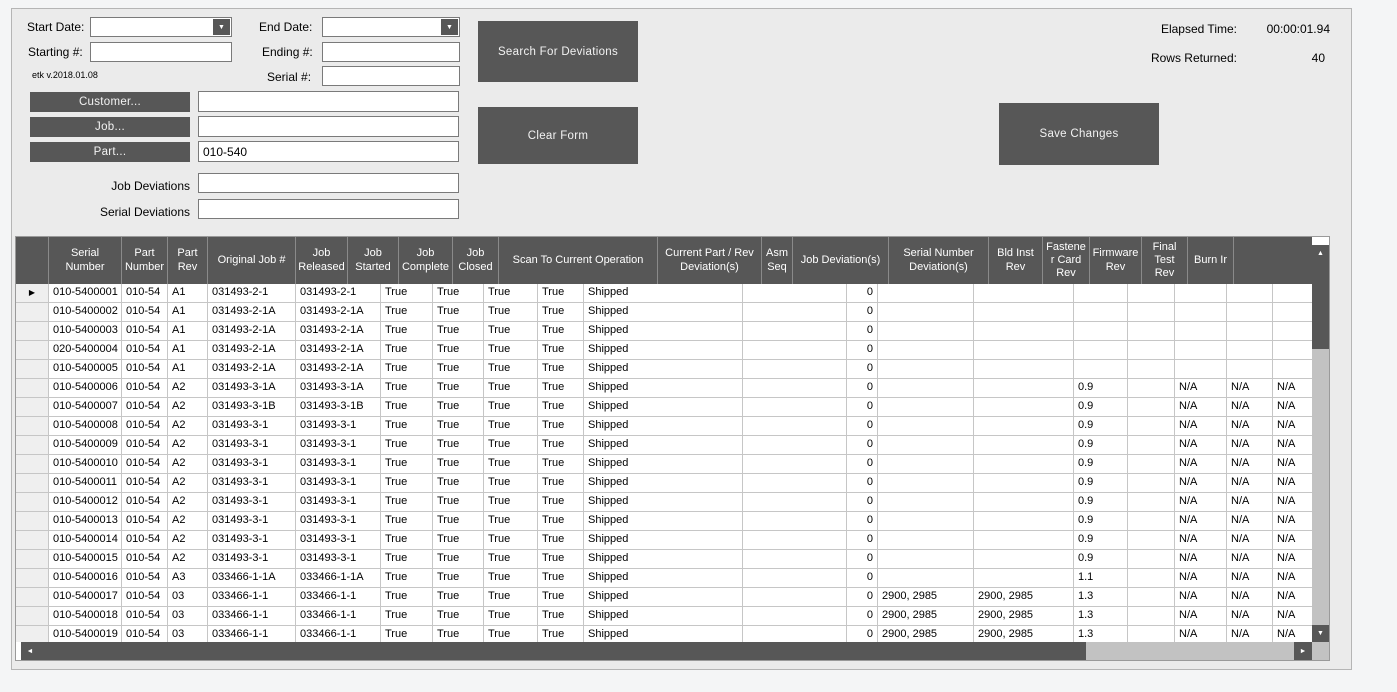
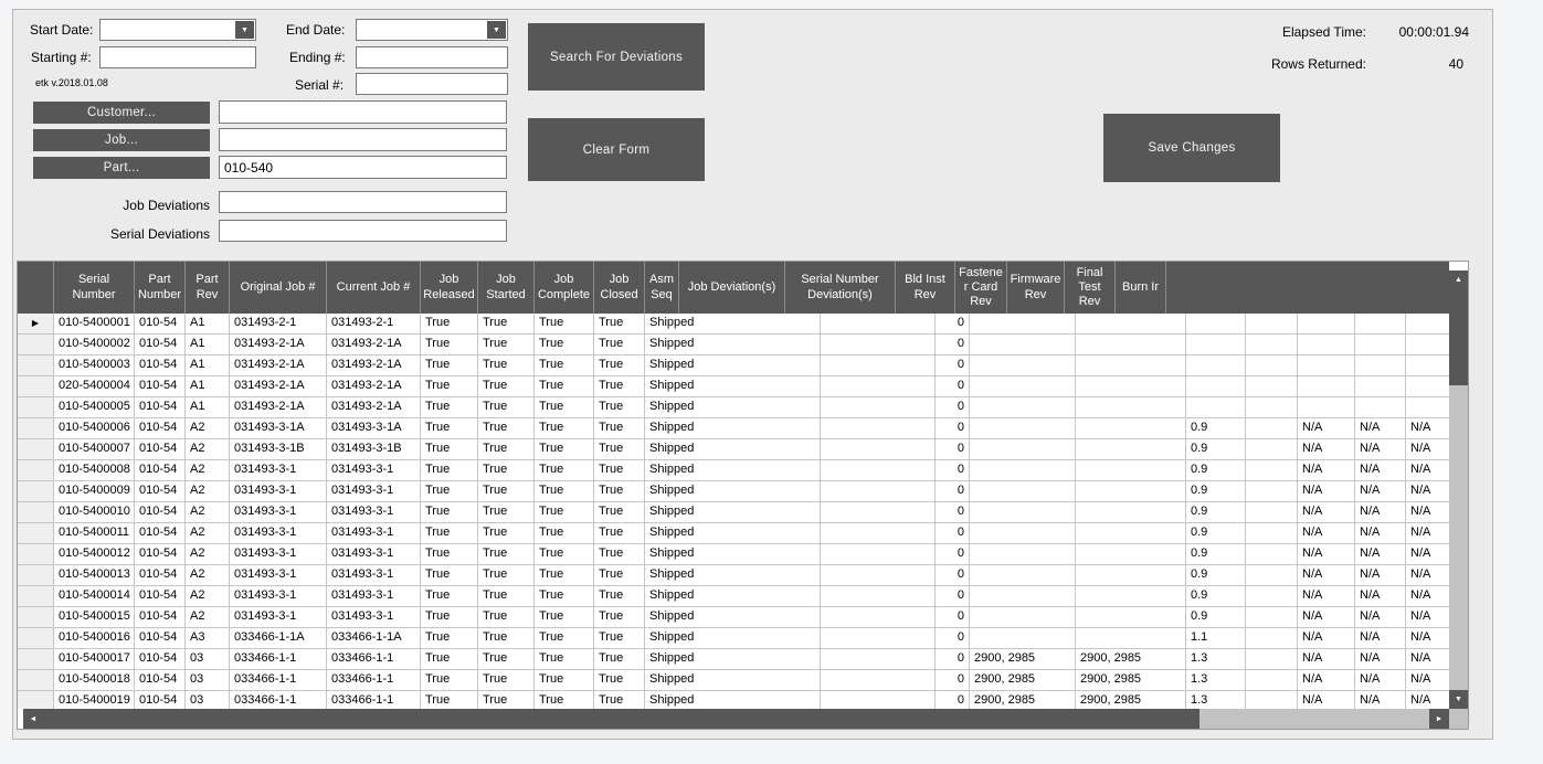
  Start Date:
  End Date:
  Starting #:
  Ending #:
  etk v.2018.01.08
  Serial #:
  Job Deviations
  Serial Deviations
  Customer...
  Job...
  Part...
  010-540
  Search For Deviations
  Clear Form
  Save Changes
  Elapsed Time:
  00:00:01.94
  Rows Returned:
  40
  Serial Number
  Part Number
  Part Rev
  Original Job #
+ Current Job #
  Job Released
  Job Started
  Job Complete
  Job Closed
- Scan To Current Operation
- Current Part / Rev Deviation(s)
  Asm Seq
  Job Deviation(s)
  Serial Number Deviation(s)
  Bld Inst Rev
  Fastener Card Rev
  Firmware Rev
  Final Test Rev
  Burn Ir
  ▶
  010-5400001
  010-54
  A1
  031493-2-1
  031493-2-1
  True
  True
  True
  True
  Shipped
  0
  010-5400002
  010-54
  A1
  031493-2-1A
  031493-2-1A
  True
  True
  True
  True
  Shipped
  0
  010-5400003
  010-54
  A1
  031493-2-1A
  031493-2-1A
  True
  True
  True
  True
  Shipped
  0
  020-5400004
  010-54
  A1
  031493-2-1A
  031493-2-1A
  True
  True
  True
  True
  Shipped
  0
  010-5400005
  010-54
  A1
  031493-2-1A
  031493-2-1A
  True
  True
  True
  True
  Shipped
  0
  010-5400006
  010-54
  A2
  031493-3-1A
  031493-3-1A
  True
  True
  True
  True
  Shipped
  0
  0.9
  N/A
  N/A
  N/A
  010-5400007
  010-54
  A2
  031493-3-1B
  031493-3-1B
  True
  True
  True
  True
  Shipped
  0
  0.9
  N/A
  N/A
  N/A
  010-5400008
  010-54
  A2
  031493-3-1
  031493-3-1
  True
  True
  True
  True
  Shipped
  0
  0.9
  N/A
  N/A
  N/A
  010-5400009
  010-54
  A2
  031493-3-1
  031493-3-1
  True
  True
  True
  True
  Shipped
  0
  0.9
  N/A
  N/A
  N/A
  010-5400010
  010-54
  A2
  031493-3-1
  031493-3-1
  True
  True
  True
  True
  Shipped
  0
  0.9
  N/A
  N/A
  N/A
  010-5400011
  010-54
  A2
  031493-3-1
  031493-3-1
  True
  True
  True
  True
  Shipped
  0
  0.9
  N/A
  N/A
  N/A
  010-5400012
  010-54
  A2
  031493-3-1
  031493-3-1
  True
  True
  True
  True
  Shipped
  0
  0.9
  N/A
  N/A
  N/A
  010-5400013
  010-54
  A2
  031493-3-1
  031493-3-1
  True
  True
  True
  True
  Shipped
  0
  0.9
  N/A
  N/A
  N/A
  010-5400014
  010-54
  A2
  031493-3-1
  031493-3-1
  True
  True
  True
  True
  Shipped
  0
  0.9
  N/A
  N/A
  N/A
  010-5400015
  010-54
  A2
  031493-3-1
  031493-3-1
  True
  True
  True
  True
  Shipped
  0
  0.9
  N/A
  N/A
  N/A
  010-5400016
  010-54
  A3
  033466-1-1A
  033466-1-1A
  True
  True
  True
  True
  Shipped
  0
  1.1
  N/A
  N/A
  N/A
  010-5400017
  010-54
  03
  033466-1-1
  033466-1-1
  True
  True
  True
  True
  Shipped
  0
  2900, 2985
  2900, 2985
  1.3
  N/A
  N/A
  N/A
  010-5400018
  010-54
  03
  033466-1-1
  033466-1-1
  True
  True
  True
  True
  Shipped
  0
  2900, 2985
  2900, 2985
  1.3
  N/A
  N/A
  N/A
  010-5400019
  010-54
  03
  033466-1-1
  033466-1-1
  True
  True
  True
  True
  Shipped
  0
  2900, 2985
  2900, 2985
  1.3
  N/A
  N/A
  N/A
